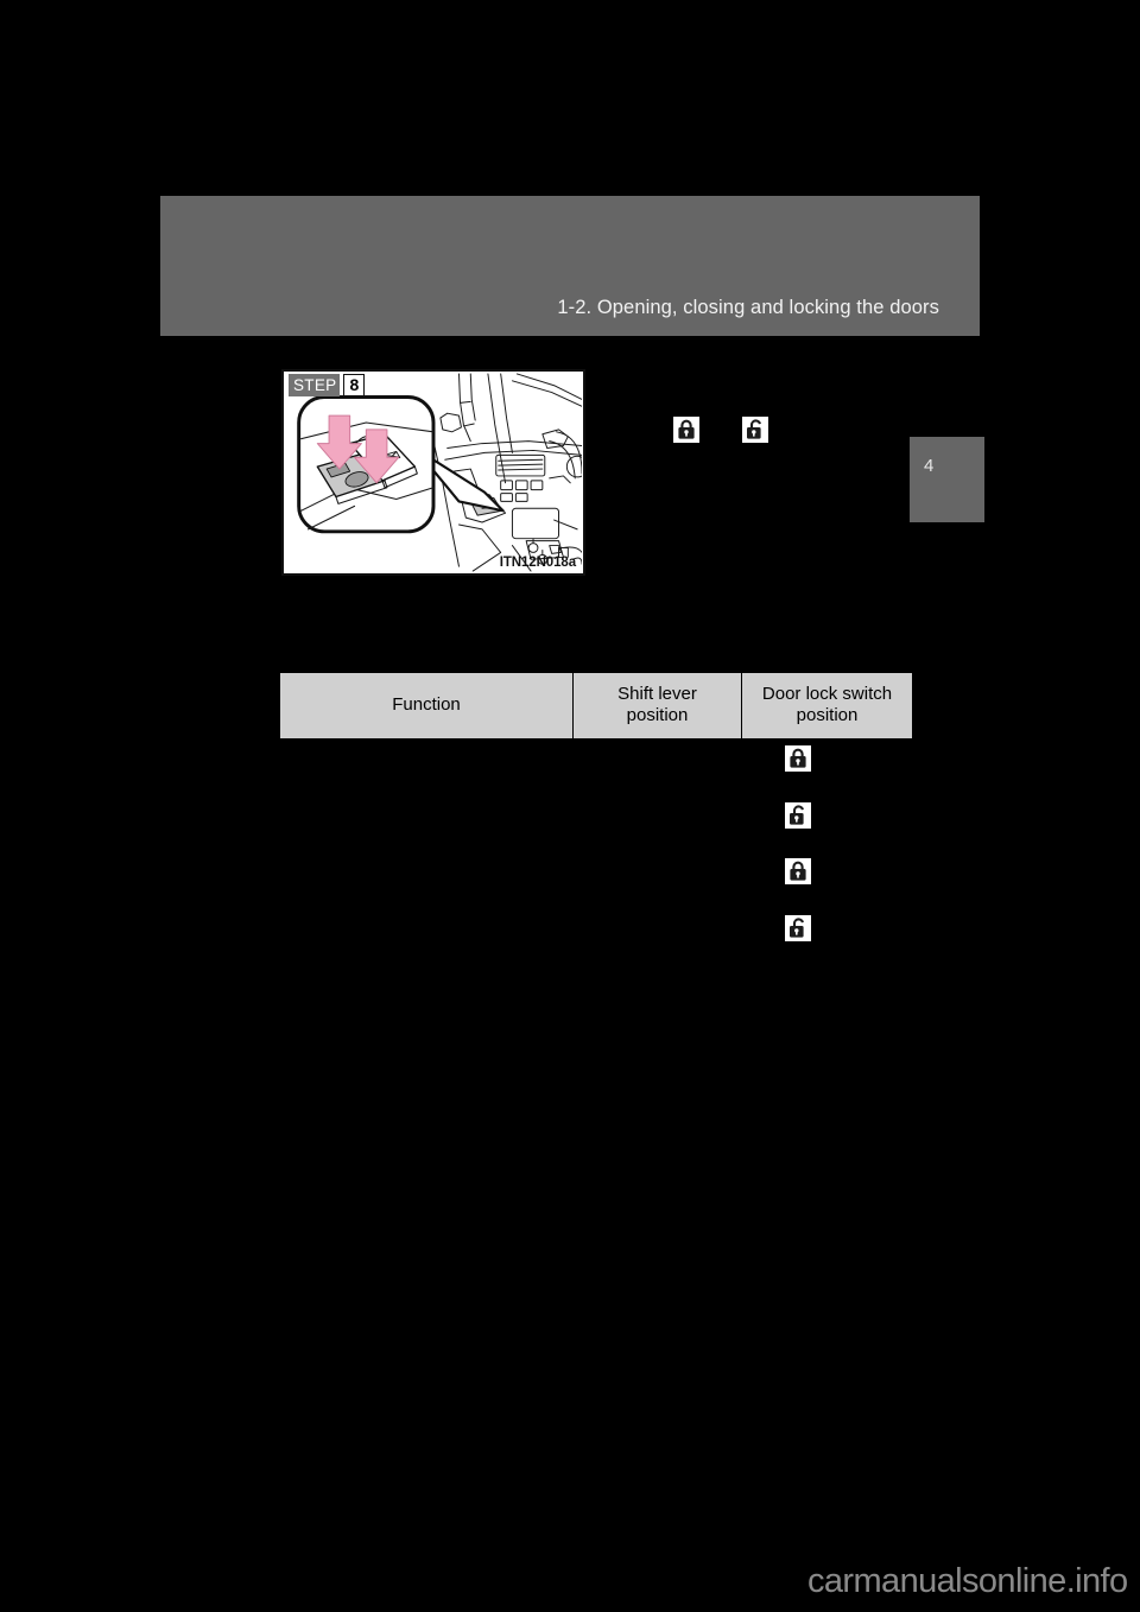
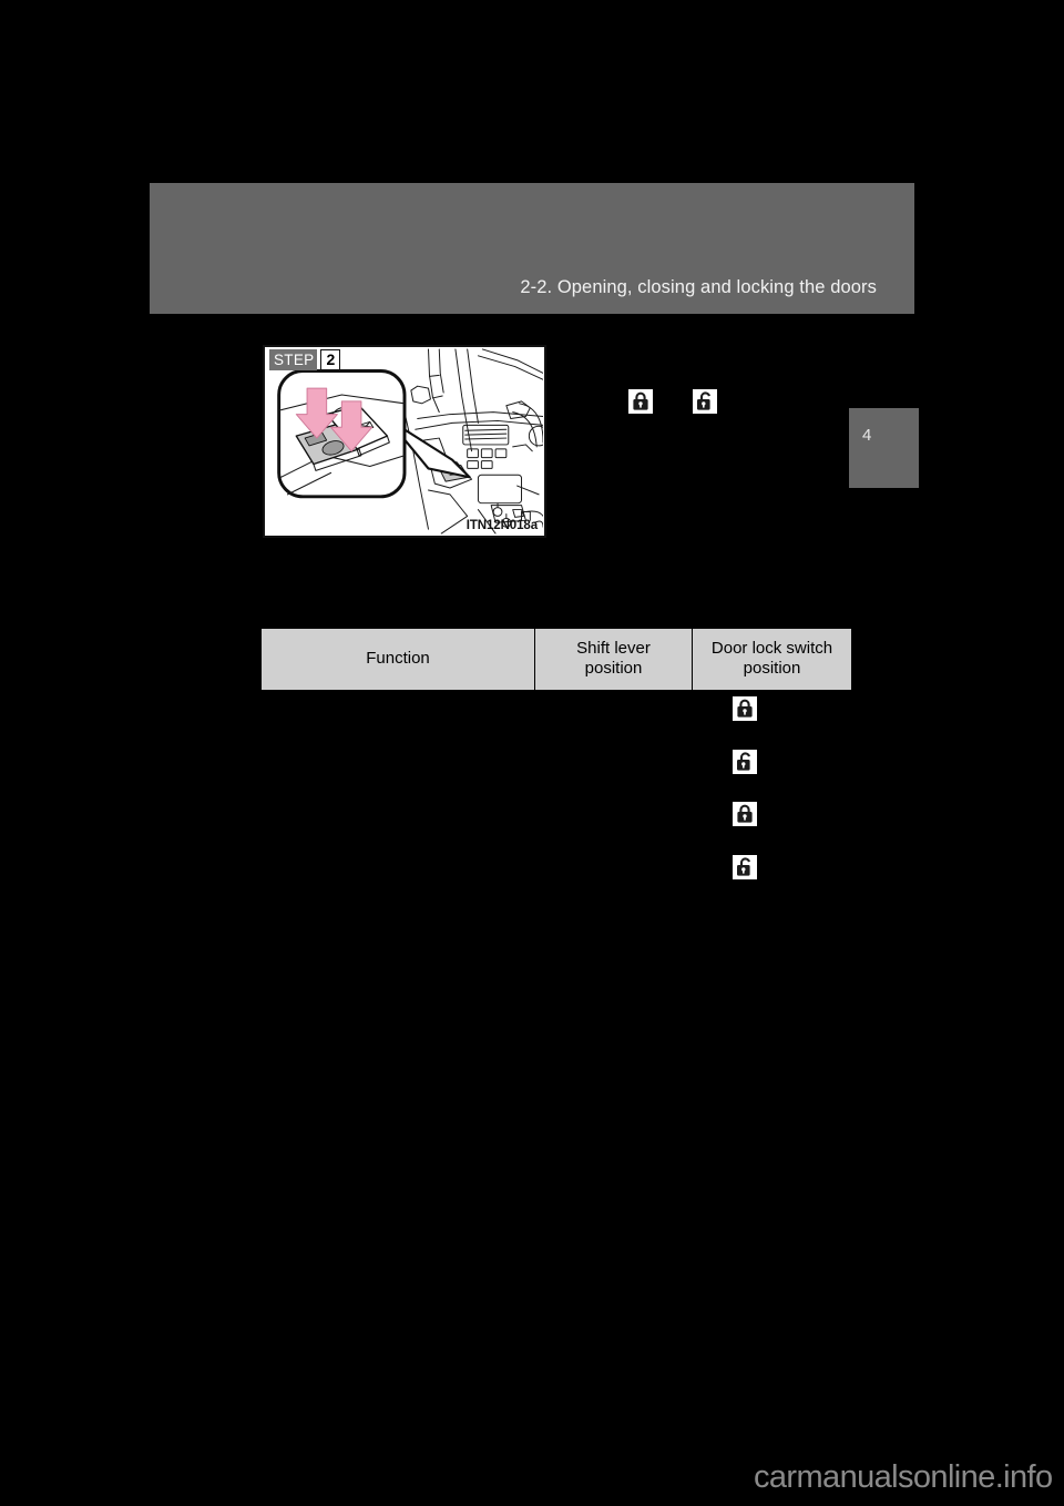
- 1-2. Opening, closing and locking the doors
+ 2-2. Opening, closing and locking the doors
  4
  STEP
- 8
+ 2
  ITN12N018a
  Function	Shift lever position	Door lock switch position
  carmanualsonline.info
